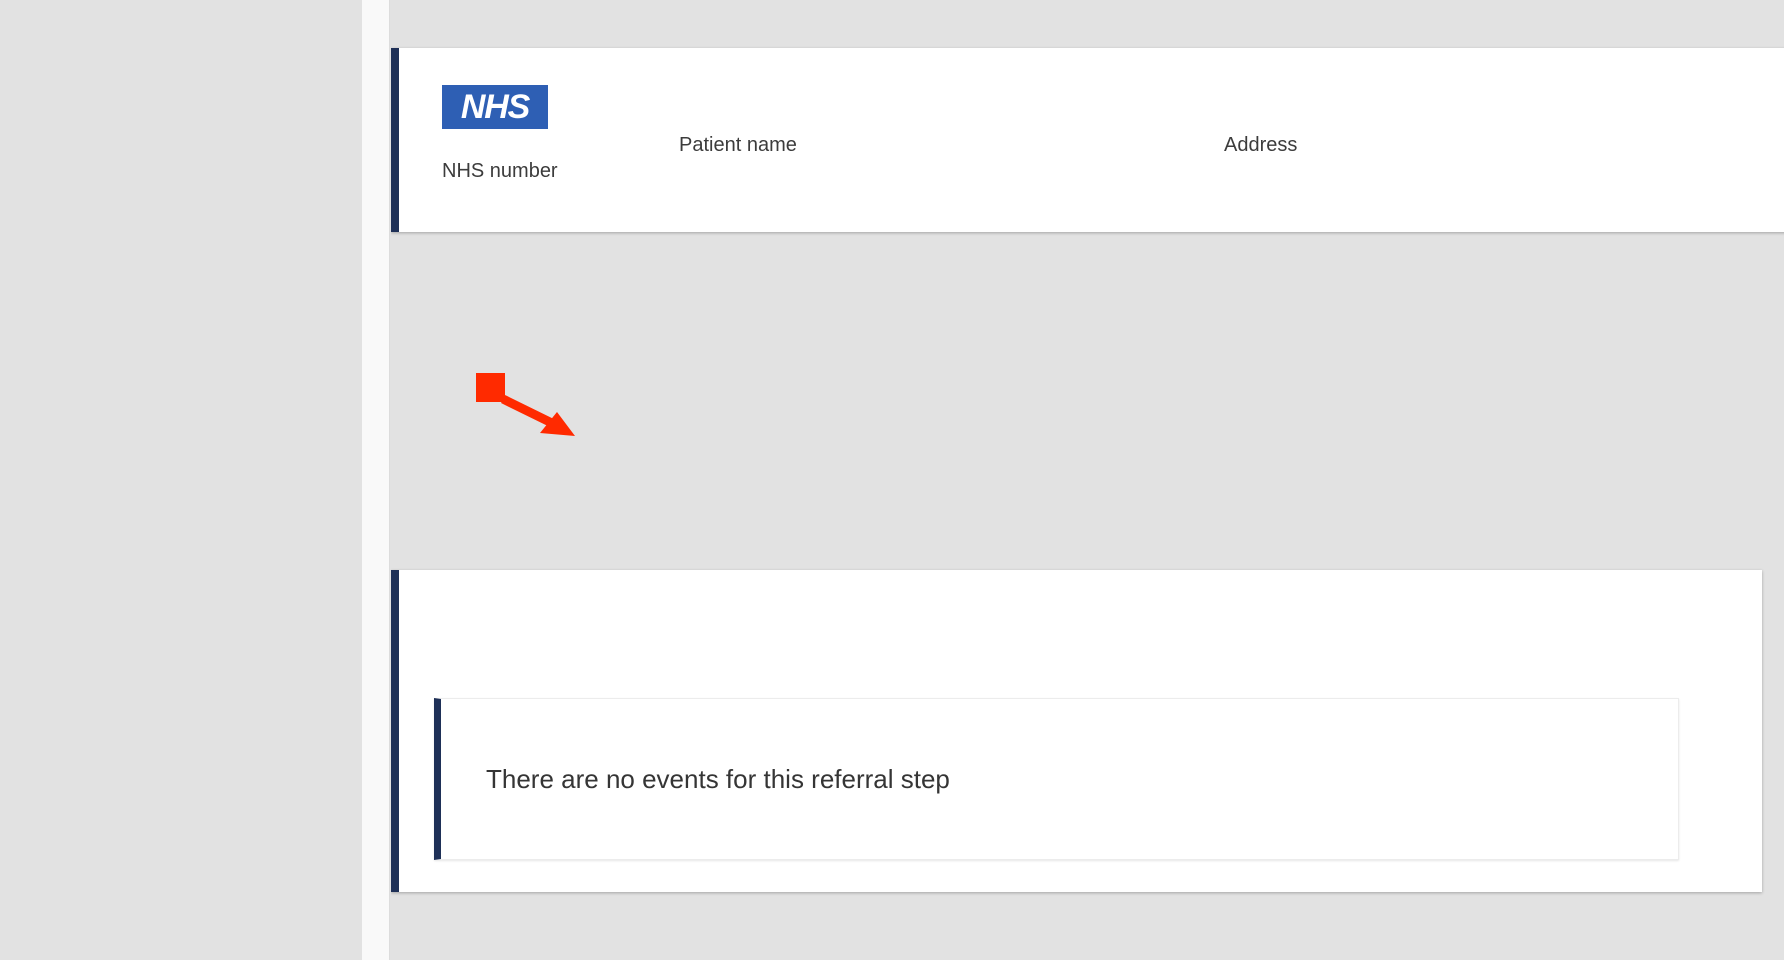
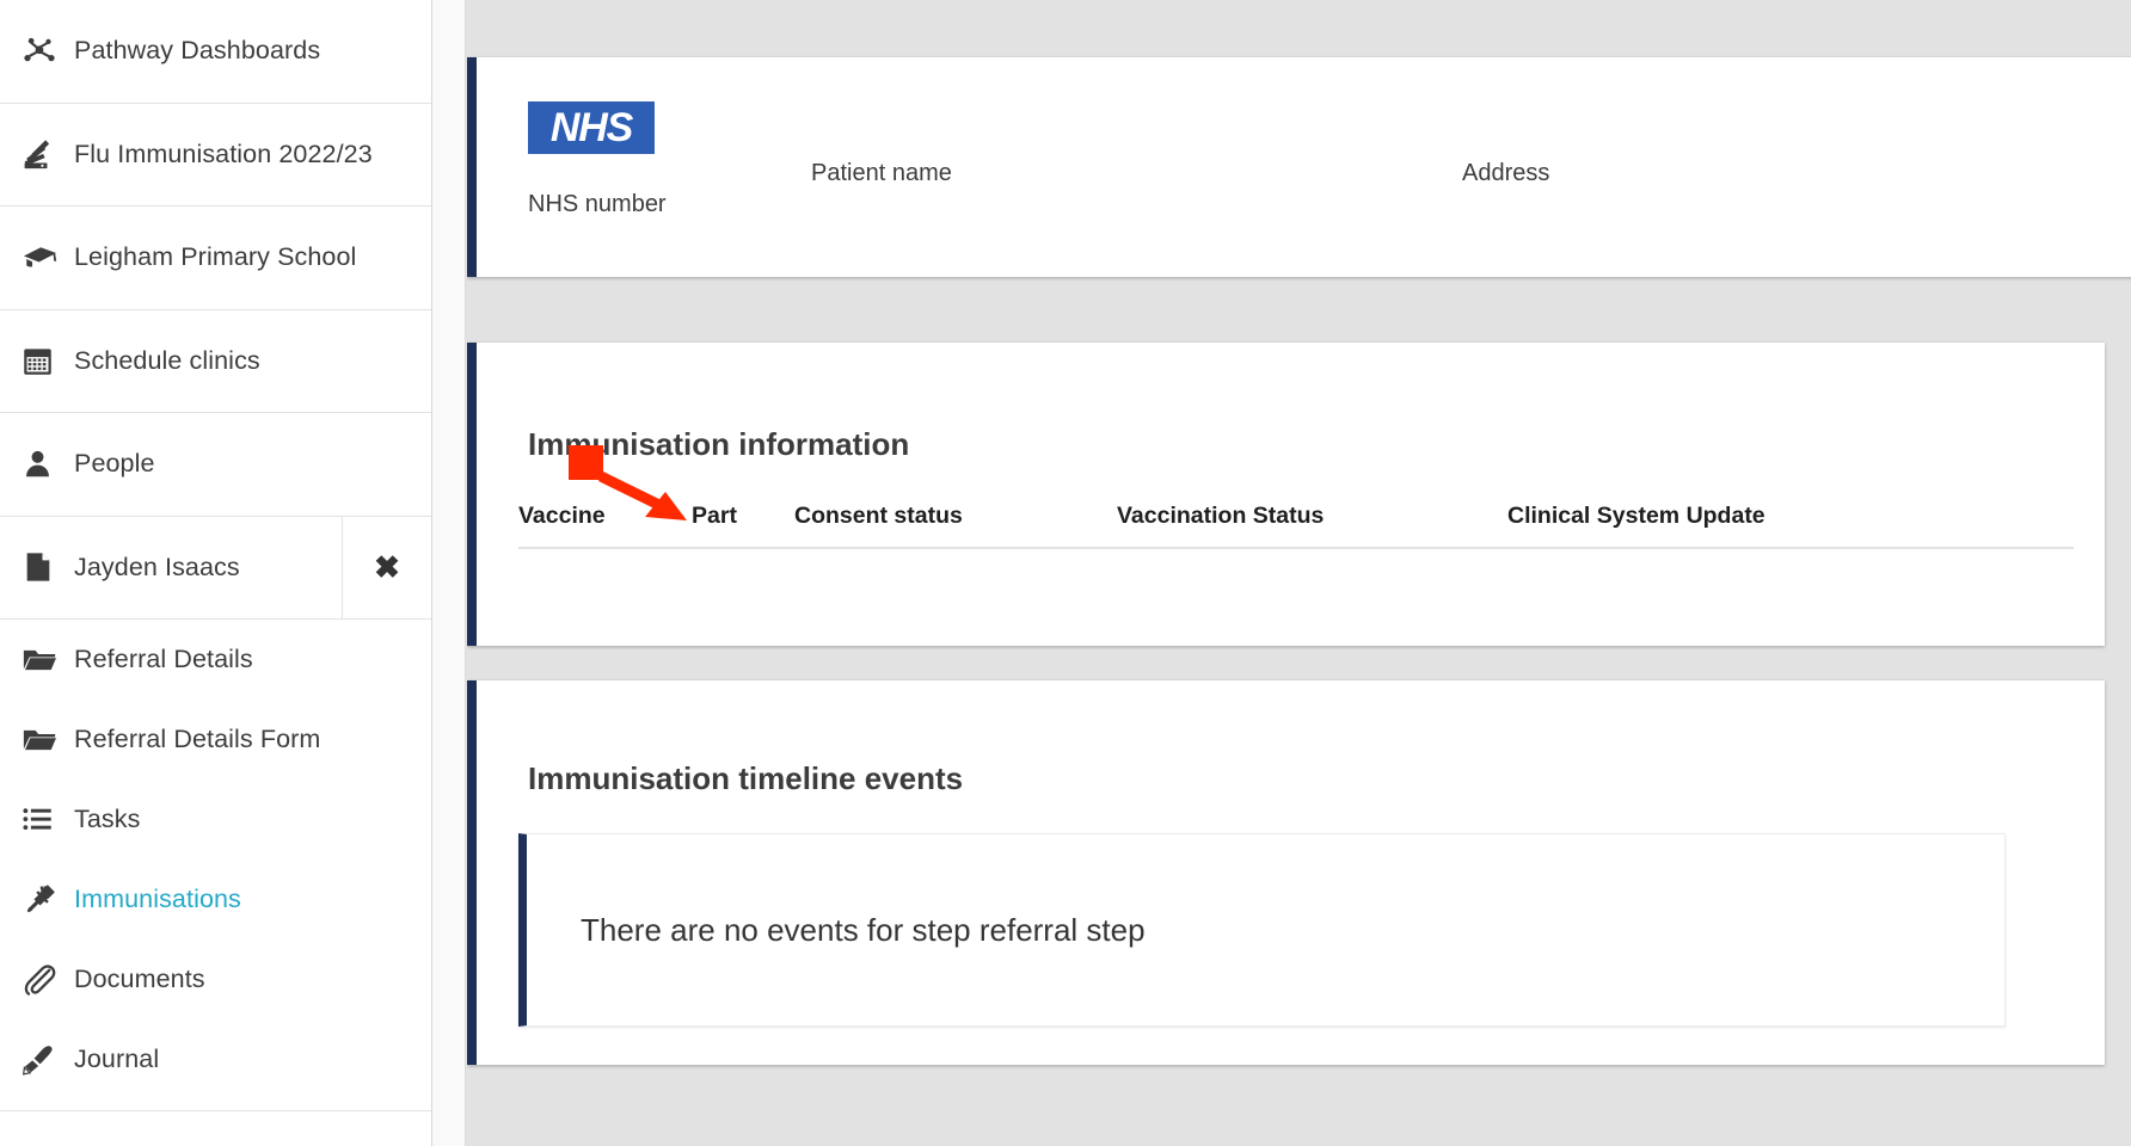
+ Pathway Dashboards
+ Flu Immunisation 2022/23
+ Leigham Primary School
+ Schedule clinics
+ People
+ Jayden Isaacs
+ ✖
+ Referral Details
+ Referral Details Form
+ Tasks
+ Immunisations
+ Documents
+ Journal
  NHS
  NHS number
  Patient name
  Address
+ Immunisation information
+ Vaccine
+ Part
+ Consent status
+ Vaccination Status
+ Clinical System Update
+ Immunisation timeline events
- There are no events for this referral step
+ There are no events for step referral step
